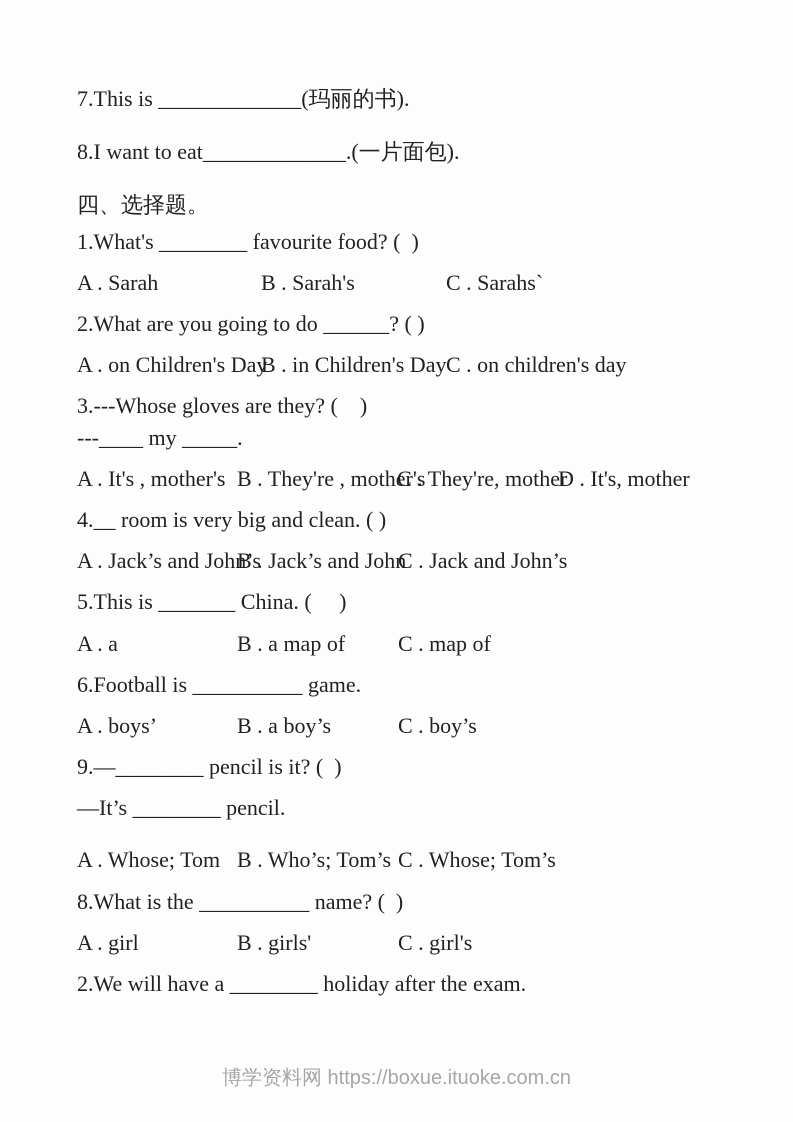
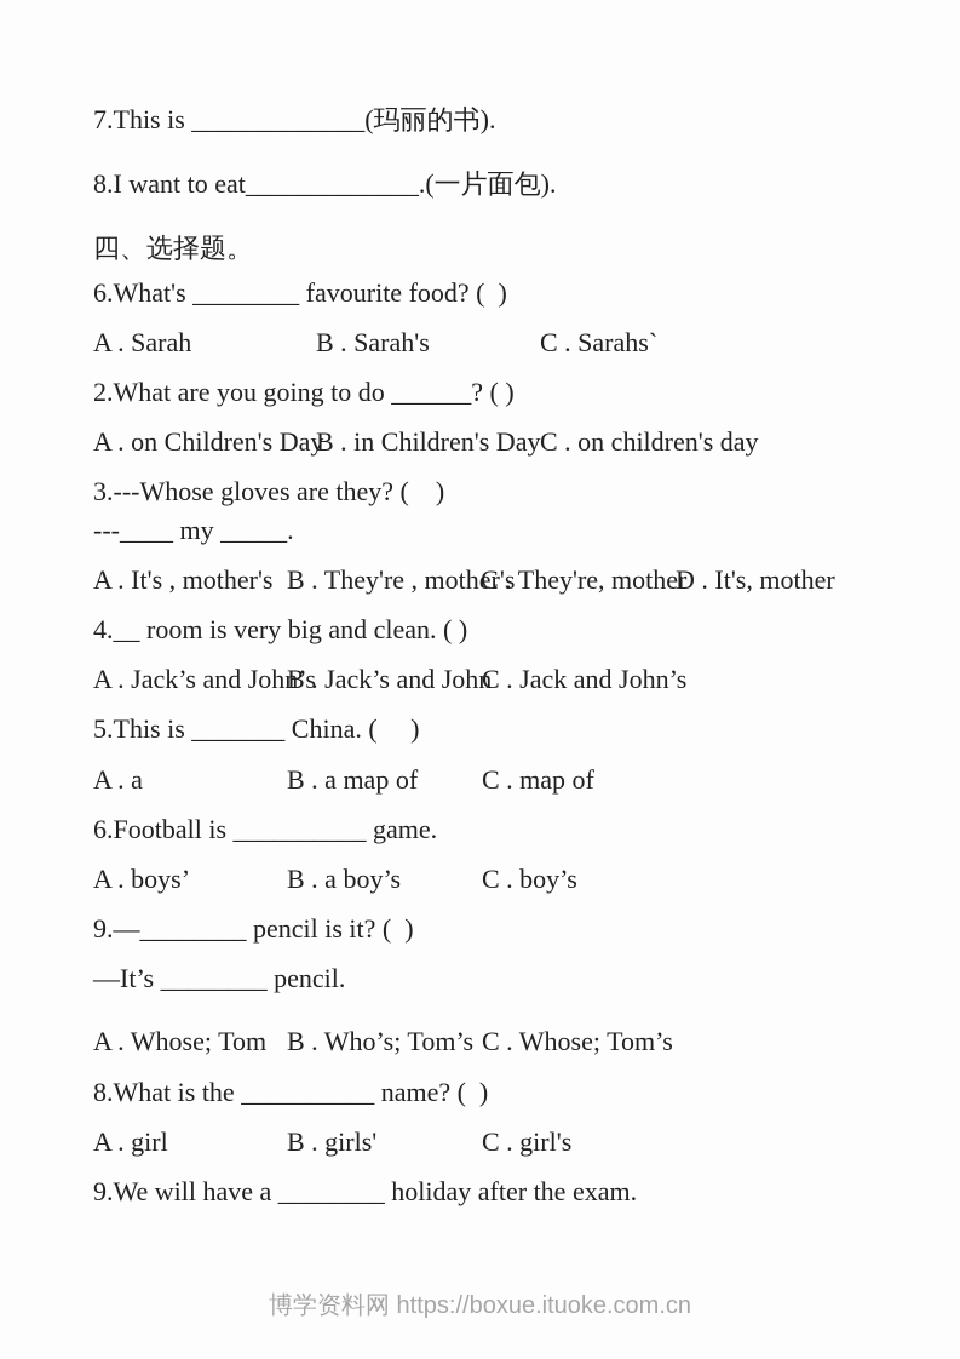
  7.This is _____________(玛丽的书).
  8.I want to eat_____________.(一片面包).
  四、选择题。
- 1.What's ________ favourite food? ( )
+ 6.What's ________ favourite food? ( )
  A . Sarah
  B . Sarah's
  C . Sarahs`
  2.What are you going to do ______? ( )
  A . on Children's Da
  B . in Children's Day
  C . on children's day
  3.---Whose gloves are they? ( )
  ---____ my _____.
  A . It's , mother's
  B . They're , moth
  C . They're, mothe
  D . It's, mother
  4.__ room is very big and clean. ( )
  A . Jack’s and Joh
  B . Jack’s and Joh
  C . Jack and John’s
  5.This is _______ China. ( )
  A . a
  B . a map of
  C . map of
  6.Football is __________ game.
  A . boys’
  B . a boy’s
  C . boy’s
  9.—________ pencil is it? ( )
  —It’s ________ pencil.
  A . Whose; Tom
  B . Who’s; Tom’s
  C . Whose; Tom’s
  8.What is the __________ name? ( )
  A . girl
  B . girls'
  C . girl's
- 2.We will have a ________ holiday after the exam.
+ 9.We will have a ________ holiday after the exam.
  博学资料网 https://boxue.ituoke.com.cn
